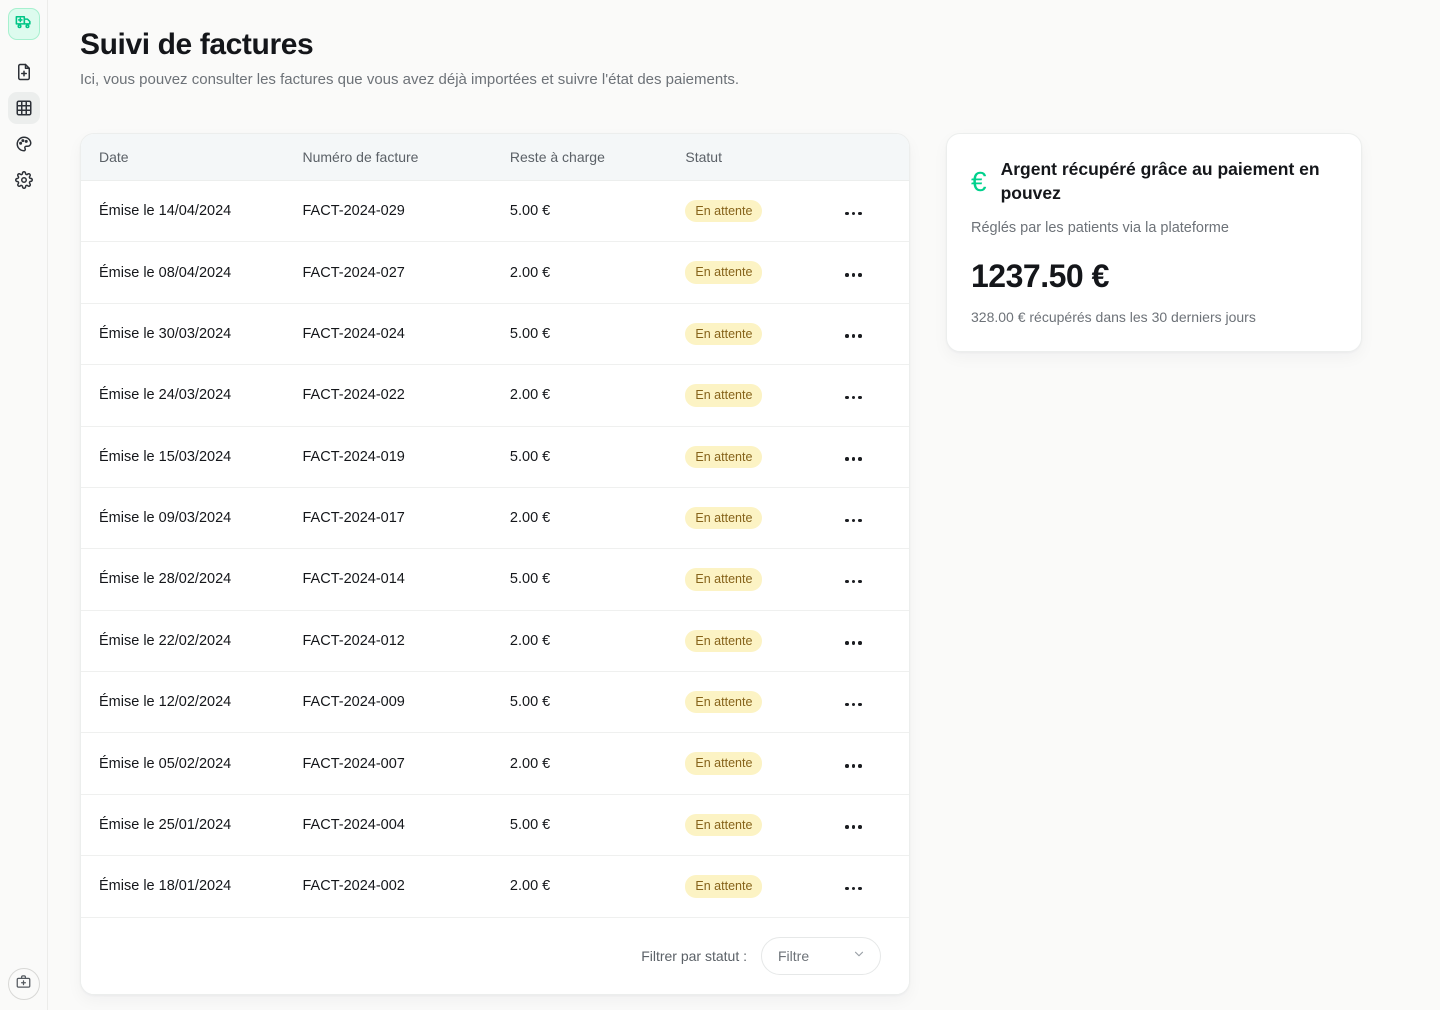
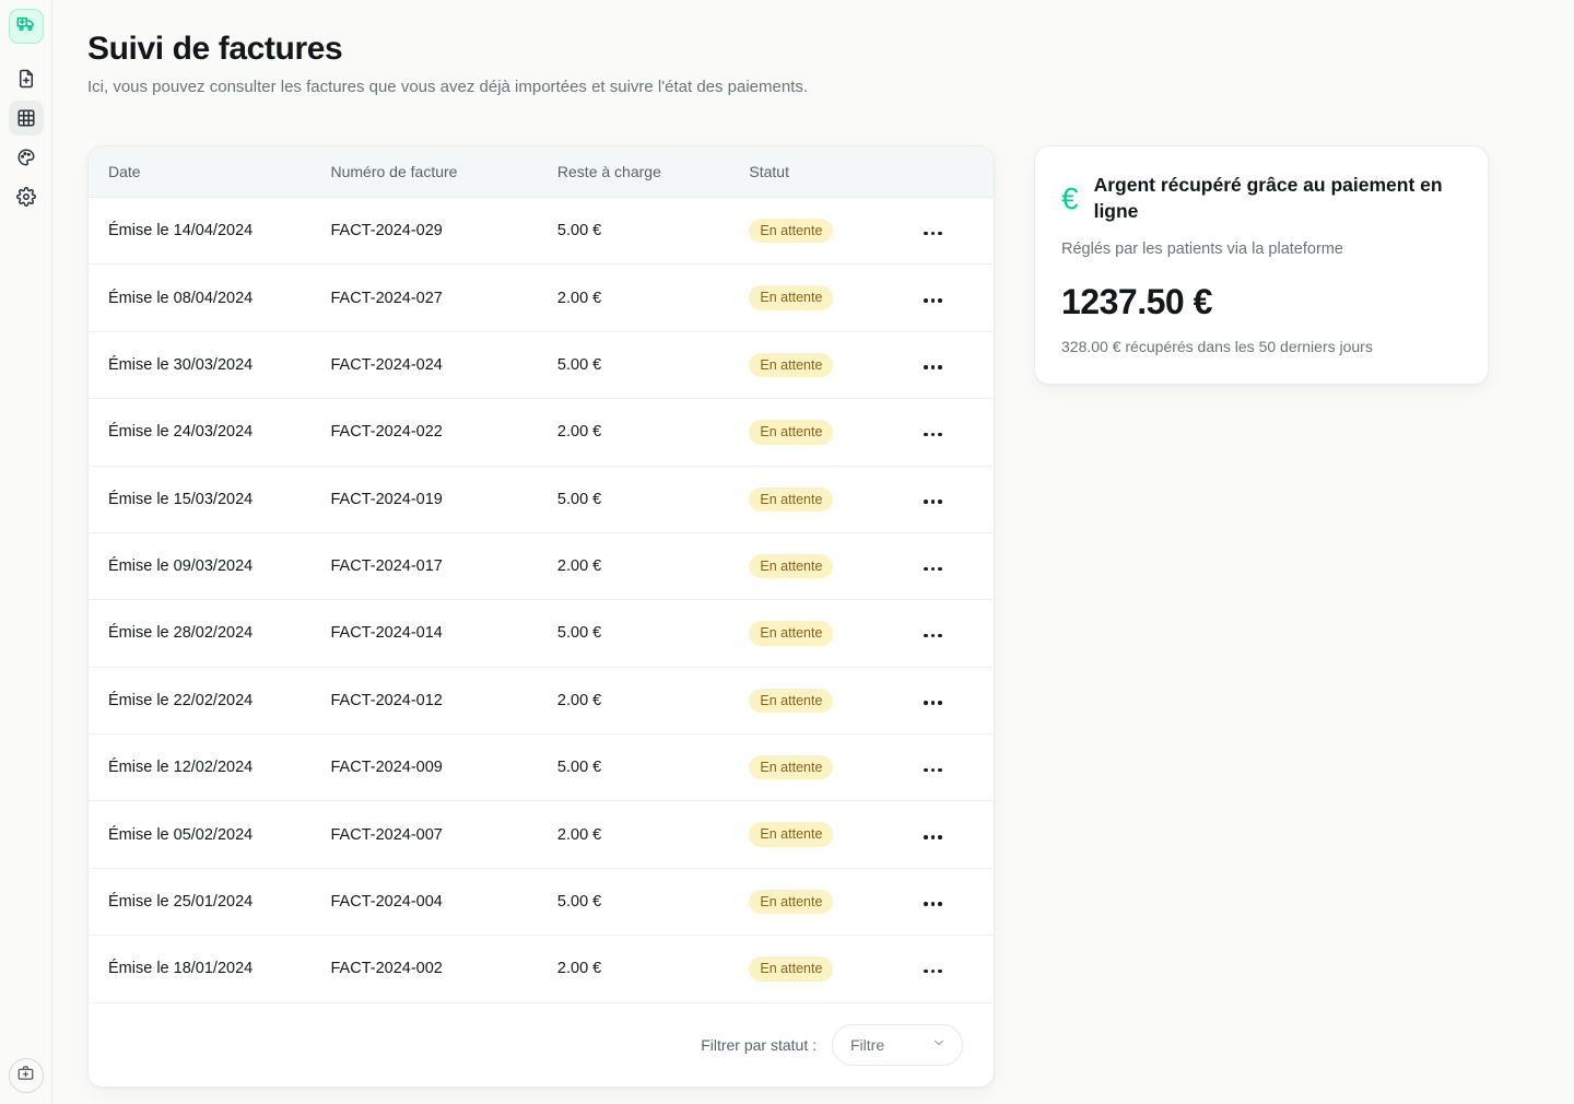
  Suivi de factures
  Ici, vous pouvez consulter les factures que vous avez déjà importées et suivre l'état des paiements.
  Date	Numéro de facture	Reste à charge	Statut
  Émise le 14/04/2024	FACT-2024-029	5.00 €	En attente
  Émise le 08/04/2024	FACT-2024-027	2.00 €	En attente
  Émise le 30/03/2024	FACT-2024-024	5.00 €	En attente
  Émise le 24/03/2024	FACT-2024-022	2.00 €	En attente
  Émise le 15/03/2024	FACT-2024-019	5.00 €	En attente
  Émise le 09/03/2024	FACT-2024-017	2.00 €	En attente
  Émise le 28/02/2024	FACT-2024-014	5.00 €	En attente
  Émise le 22/02/2024	FACT-2024-012	2.00 €	En attente
  Émise le 12/02/2024	FACT-2024-009	5.00 €	En attente
  Émise le 05/02/2024	FACT-2024-007	2.00 €	En attente
  Émise le 25/01/2024	FACT-2024-004	5.00 €	En attente
  Émise le 18/01/2024	FACT-2024-002	2.00 €	En attente
  Filtrer par statut :
  Filtre
  €
- Argent récupéré grâce au paiement en pouvez
+ Argent récupéré grâce au paiement en ligne
  Réglés par les patients via la plateforme
  1237.50 €
- 328.00 € récupérés dans les 30 derniers jours
+ 328.00 € récupérés dans les 50 derniers jours
